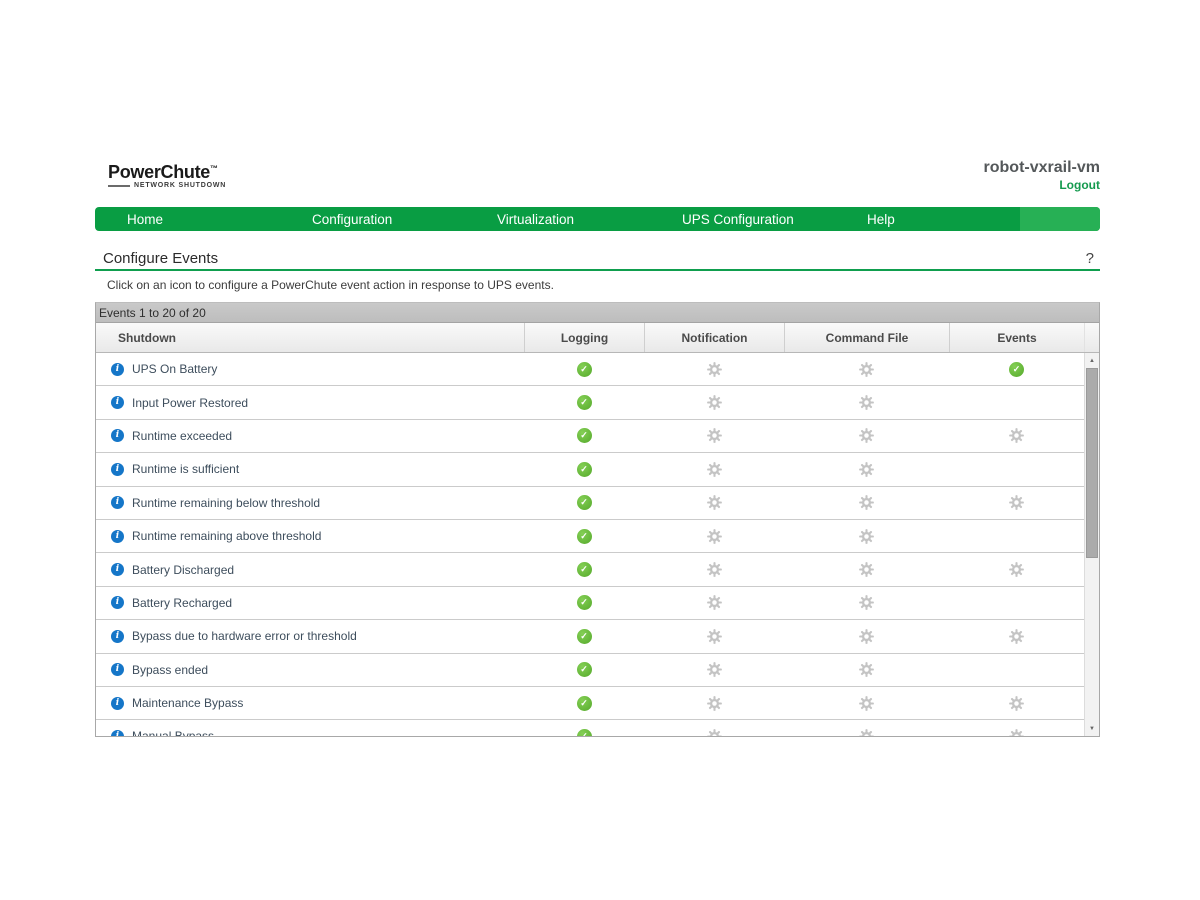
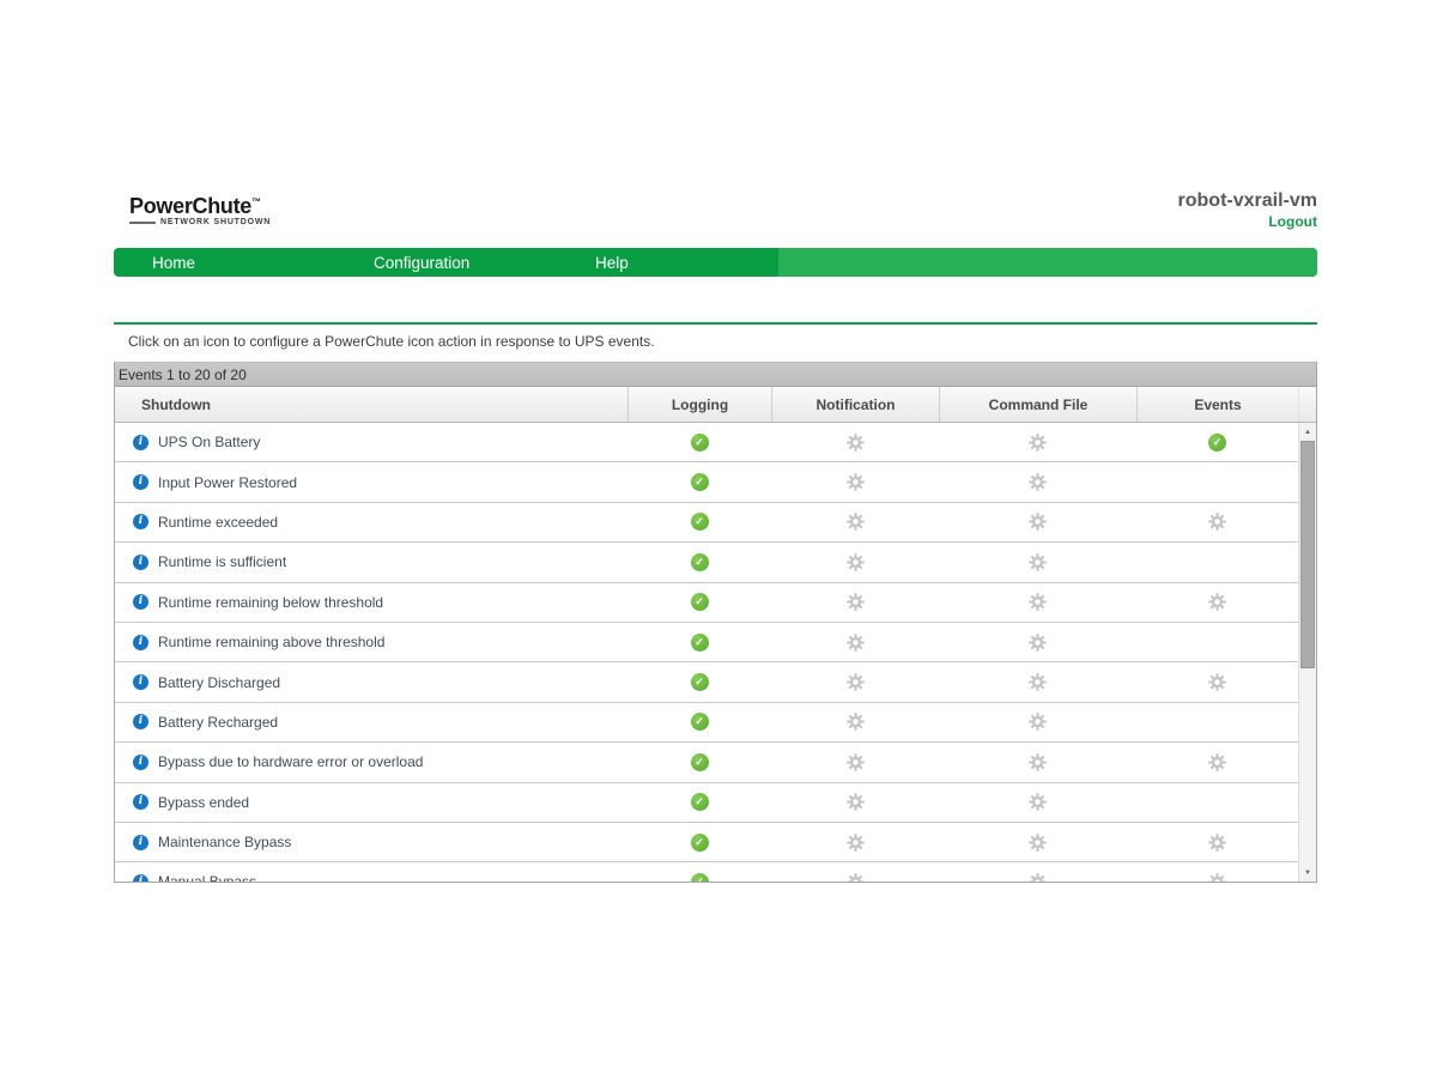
  PowerChute™
  robot-vxrail-vm
  Logout
  Home
  Configuration
- Virtualization
- UPS Configuration
  Help
- Configure Events
- ?
- Click on an icon to configure a PowerChute event action in response to UPS events.
+ Click on an icon to configure a PowerChute icon action in response to UPS events.
  Events 1 to 20 of 20
  Shutdown
  Logging
  Notification
  Command File
  Events
  i
  UPS On Battery
  ✓
  ✓
  i
  Input Power Restored
  ✓
  i
  Runtime exceeded
  ✓
  i
  Runtime is sufficient
  ✓
  i
  Runtime remaining below threshold
  ✓
  i
  Runtime remaining above threshold
  ✓
  i
  Battery Discharged
  ✓
  i
  Battery Recharged
  ✓
  i
- Bypass due to hardware error or threshold
+ Bypass due to hardware error or overload
  ✓
  i
  Bypass ended
  ✓
  i
  Maintenance Bypass
  ✓
  i
  ✓
